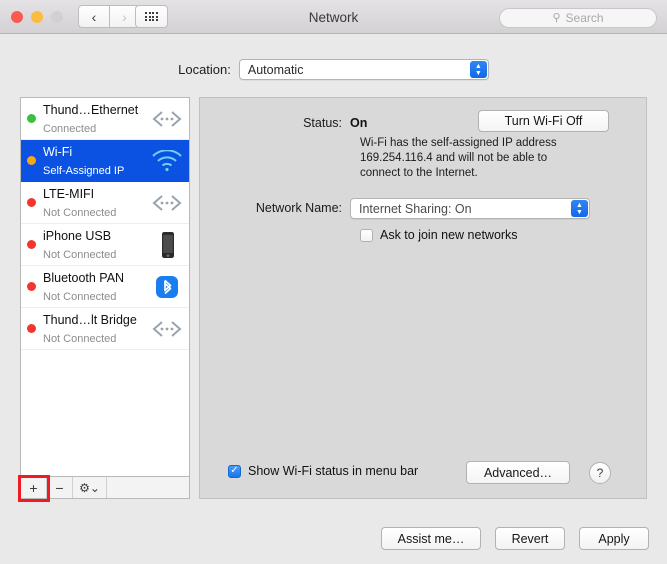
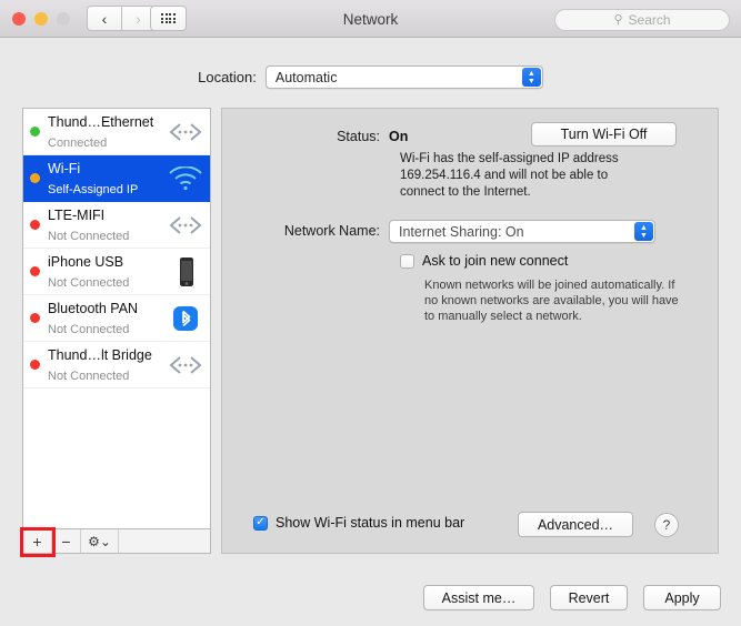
  ‹
  ›
  Network
  ⚲
  Search
  Location:
  Automatic
  Thund…Ethernet Connected
  Wi-Fi Self-Assigned IP
  LTE-MIFI Not Connected
  iPhone USB Not Connected
  Bluetooth PAN Not Connected
  Thund…lt Bridge Not Connected
  +
  −
  ⚙
  ⌄
  Status:
  On
  Turn Wi-Fi Off
  Wi-Fi has the self-assigned IP address 169.254.116.4 and will not be able to connect to the Internet.
  Network Name:
  Internet Sharing: On
- Ask to join new networks
+ Ask to join new connect
+ Known networks will be joined automatically. If no known networks are available, you will have to manually select a network.
  ✓
  Show Wi-Fi status in menu bar
  Advanced…
  ?
  Assist me…
  Revert
  Apply
